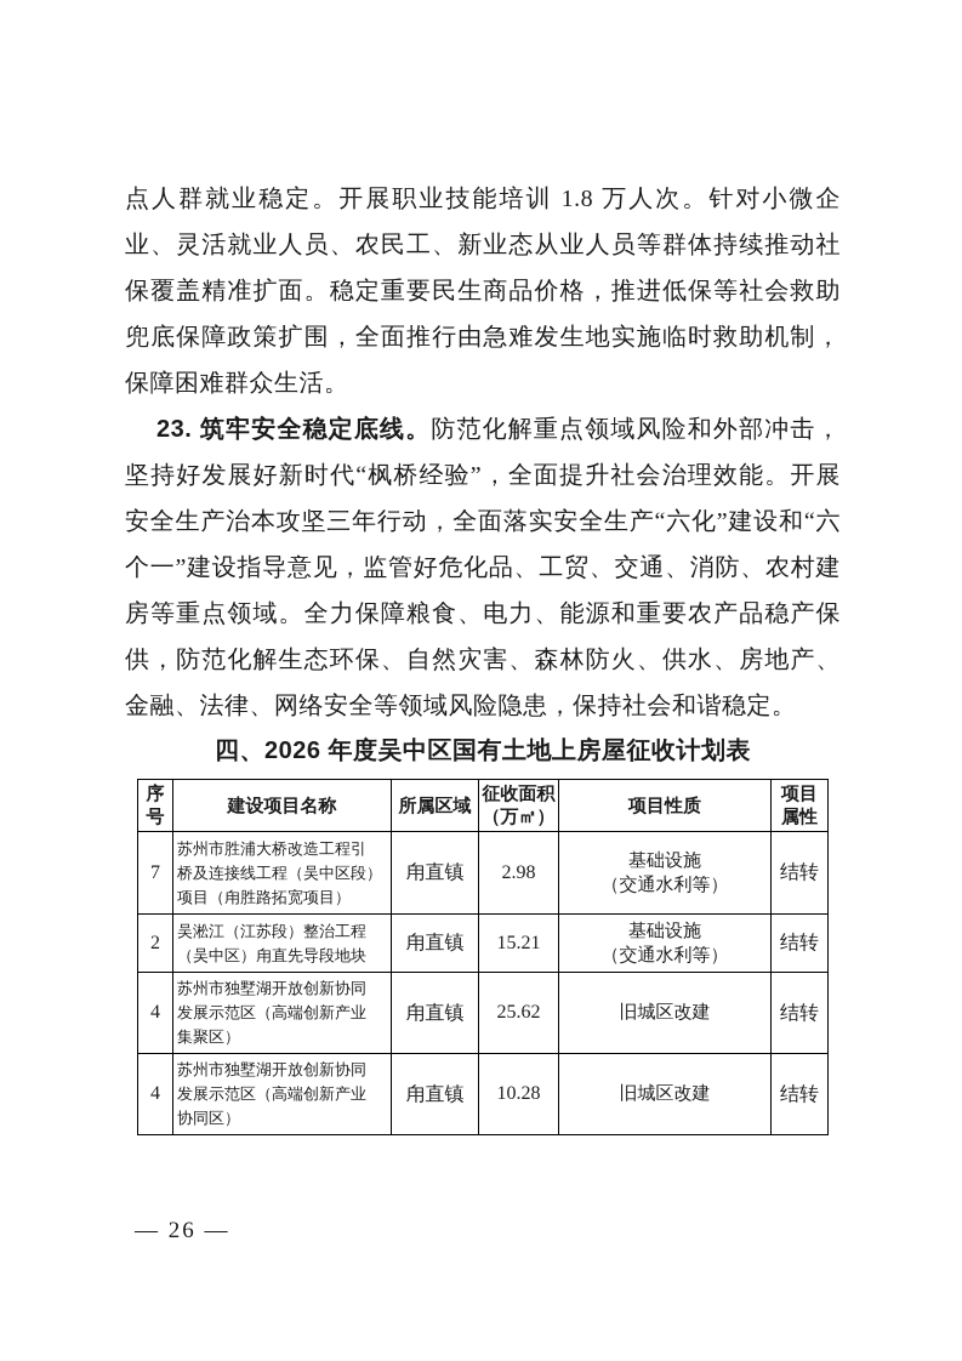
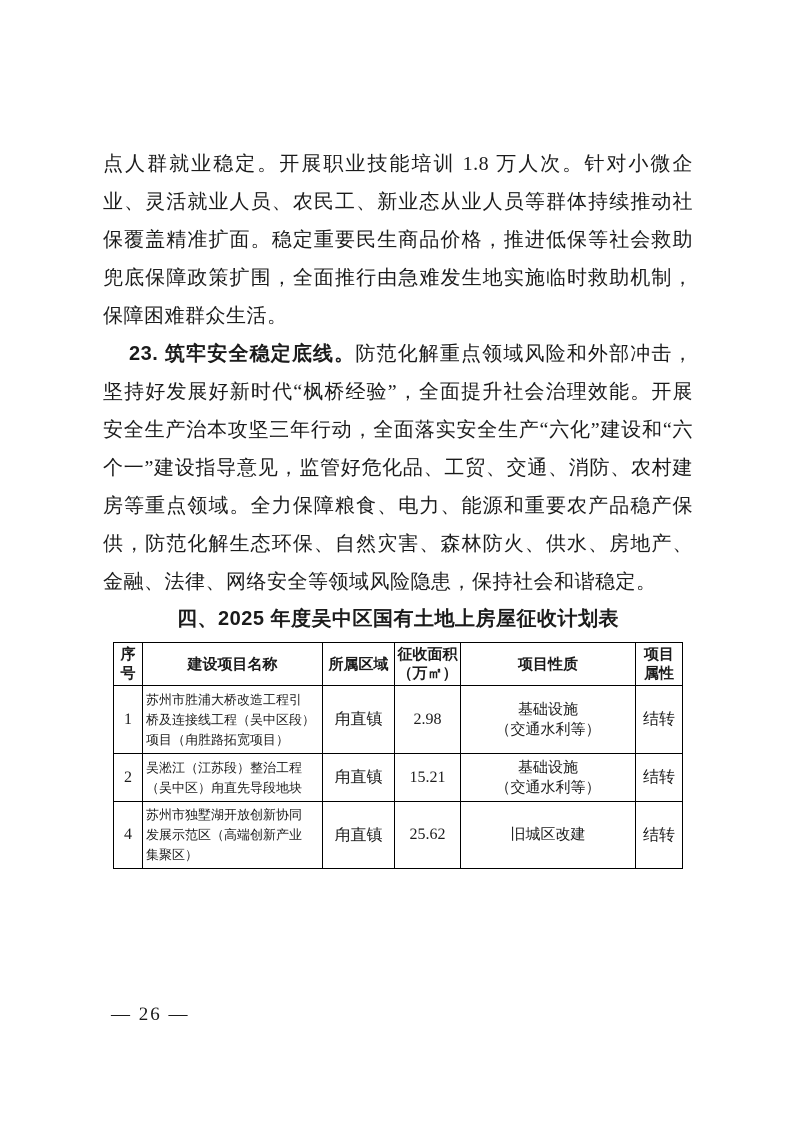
  点人群就业稳定。开展职业技能培训 1.8 万人次。针对小微企业、灵活就业人员、农民工、新业态从业人员等群体持续推动社保覆盖精准扩面。稳定重要民生商品价格，推进低保等社会救助兜底保障政策扩围，全面推行由急难发生地实施临时救助机制，保障困难群众生活。
  23. 筑牢安全稳定底线。防范化解重点领域风险和外部冲击，坚持好发展好新时代“枫桥经验”，全面提升社会治理效能。开展安全生产治本攻坚三年行动，全面落实安全生产“六化”建设和“六个一”建设指导意见，监管好危化品、工贸、交通、消防、农村建房等重点领域。全力保障粮食、电力、能源和重要农产品稳产保供，防范化解生态环保、自然灾害、森林防火、供水、房地产、金融、法律、网络安全等领域风险隐患，保持社会和谐稳定。
- 四、2026 年度吴中区国有土地上房屋征收计划表
+ 四、2025 年度吴中区国有土地上房屋征收计划表
  序 号	建设项目名称	所属区域	征收面积 （万㎡）	项目性质	项目 属性
- 7	苏州市胜浦大桥改造工程引 桥及连接线工程（吴中区段） 项目（甪胜路拓宽项目）	甪直镇	2.98	基础设施 （交通水利等）	结转
+ 1	苏州市胜浦大桥改造工程引 桥及连接线工程（吴中区段） 项目（甪胜路拓宽项目）	甪直镇	2.98	基础设施 （交通水利等）	结转
  2	吴淞江（江苏段）整治工程 （吴中区）甪直先导段地块	甪直镇	15.21	基础设施 （交通水利等）	结转
  4	苏州市独墅湖开放创新协同 发展示范区（高端创新产业 集聚区）	甪直镇	25.62	旧城区改建	结转
- 4	苏州市独墅湖开放创新协同 发展示范区（高端创新产业 协同区）	甪直镇	10.28	旧城区改建	结转
  — 26 —
